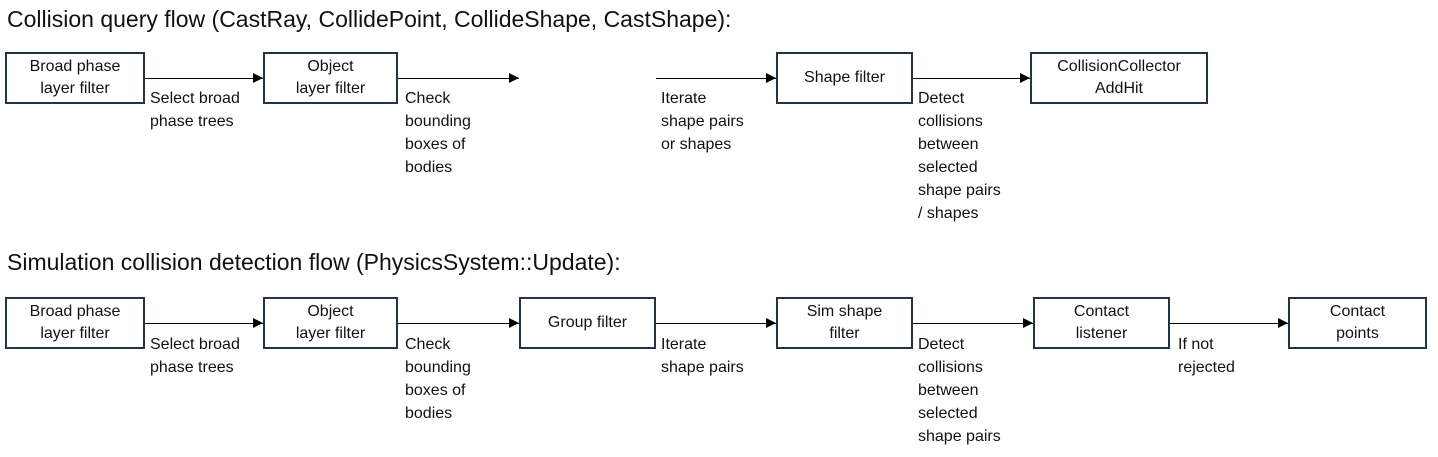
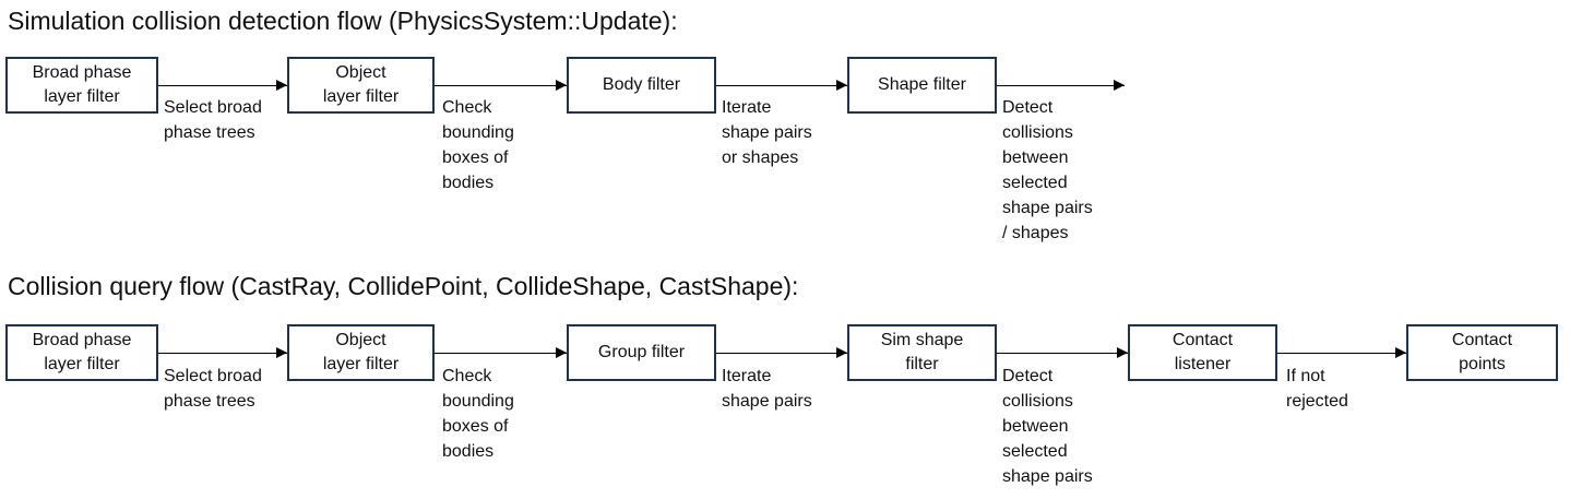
- Collision query flow (CastRay, CollidePoint, CollideShape, CastShape):
+ Simulation collision detection flow (PhysicsSystem::Update):
  Broad phase
  layer filter
  Object
  layer filter
+ Body filter
  Shape filter
- CollisionCollector
- AddHit
  Select broad
  phase trees
  Check
  bounding
  boxes of
  bodies
  Iterate
  shape pairs
  or shapes
  Detect
  collisions
  between
  selected
  shape pairs
  / shapes
- Simulation collision detection flow (PhysicsSystem::Update):
+ Collision query flow (CastRay, CollidePoint, CollideShape, CastShape):
  Broad phase
  layer filter
  Object
  layer filter
  Group filter
  Sim shape
  filter
  Contact
  listener
  Contact
  points
  Select broad
  phase trees
  Check
  bounding
  boxes of
  bodies
  Iterate
  shape pairs
  Detect
  collisions
  between
  selected
  shape pairs
  If not
  rejected
